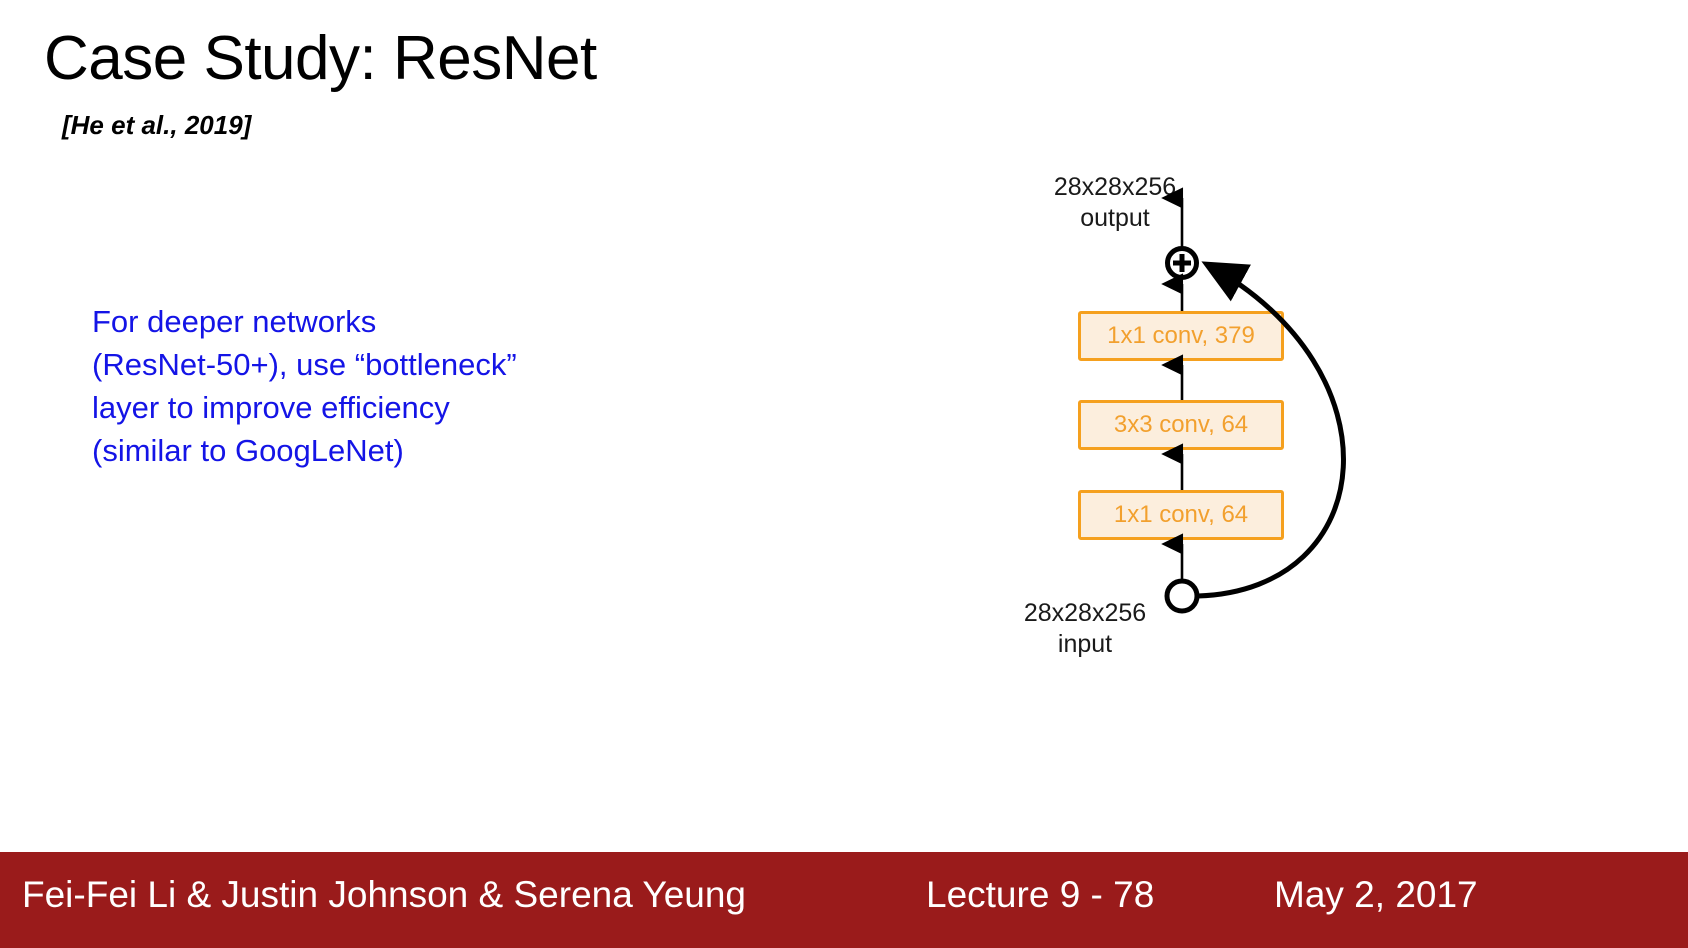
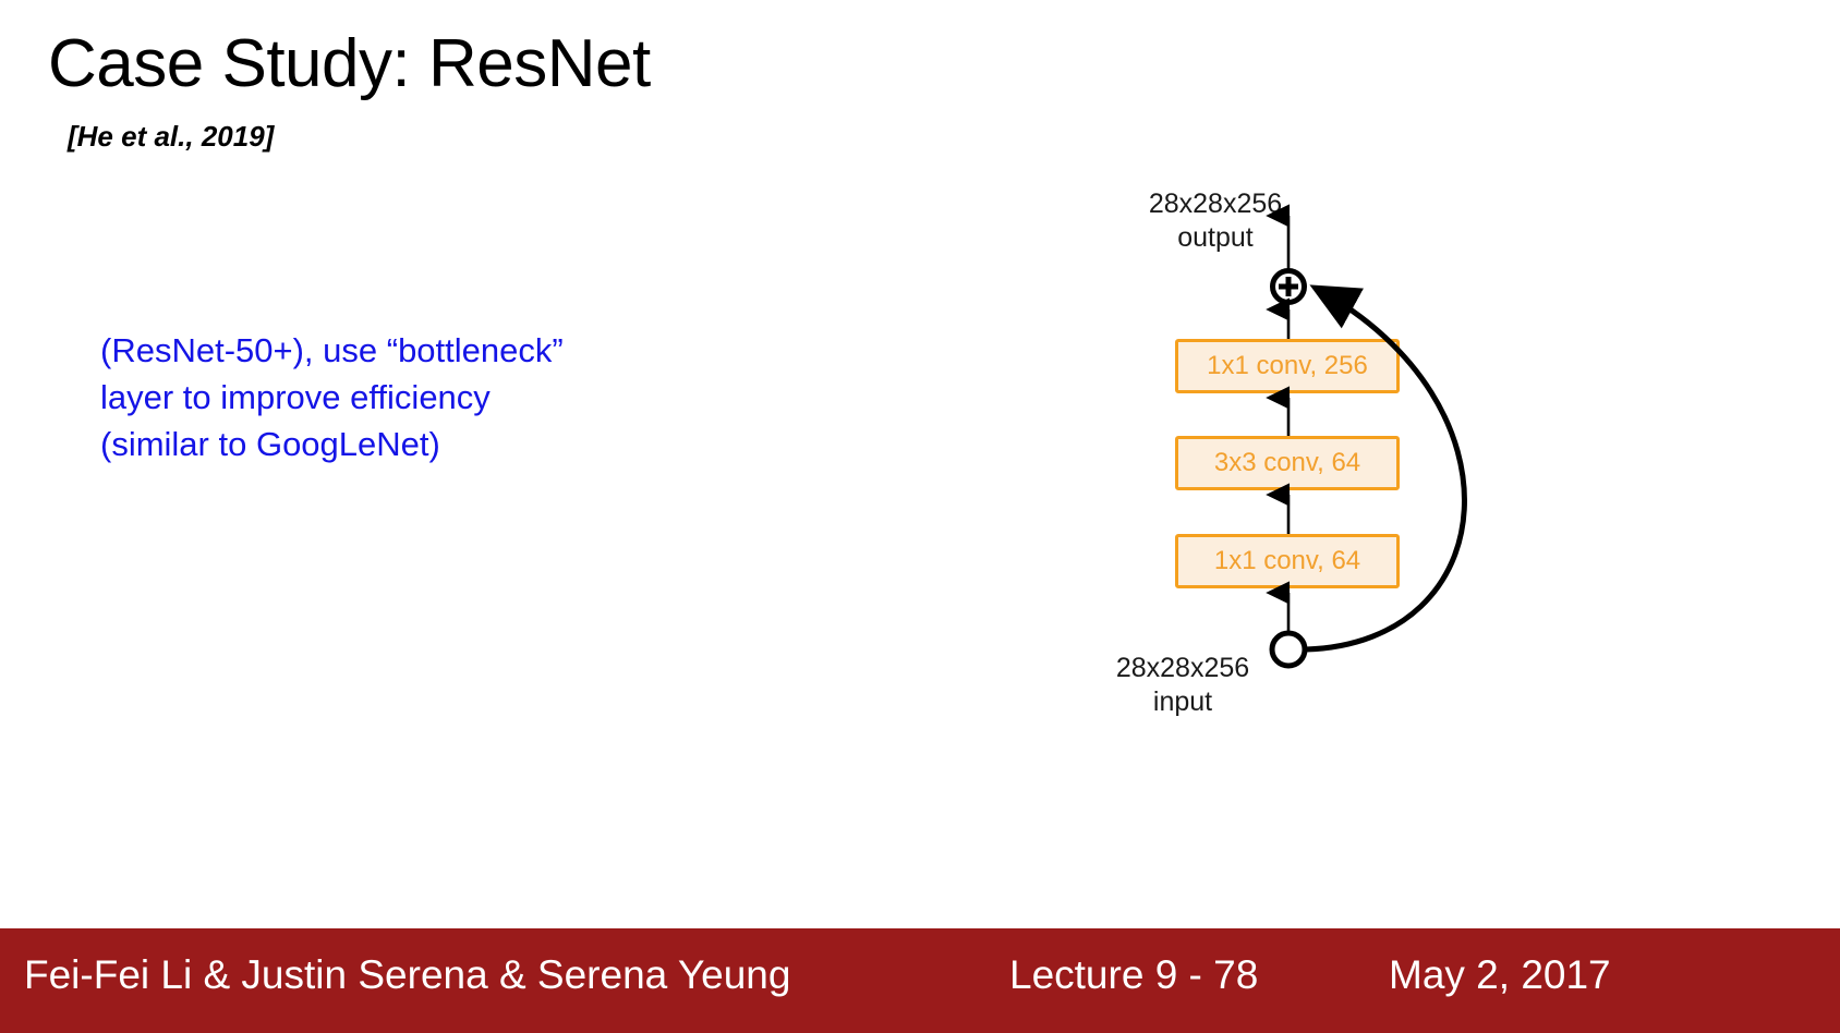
  Case Study: ResNet
  [He et al., 2019]
- For deeper networks
  (ResNet-50+), use “bottleneck”
  layer to improve efficiency
  (similar to GoogLeNet)
  28x28x256
  output
  28x28x256
  input
- 1x1 conv, 379
+ 1x1 conv, 256
  3x3 conv, 64
  1x1 conv, 64
- Fei-Fei Li & Justin Johnson & Serena Yeung
+ Fei-Fei Li & Justin Serena & Serena Yeung
  Lecture 9 - 78
  May 2, 2017
